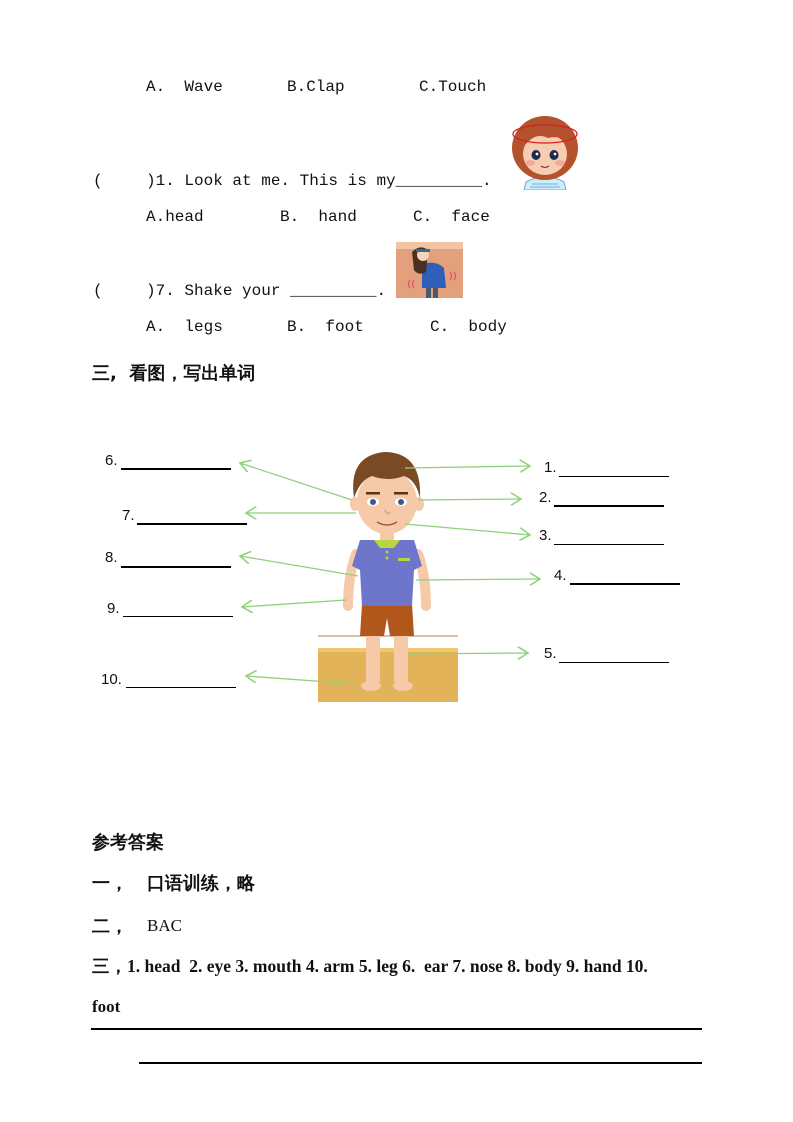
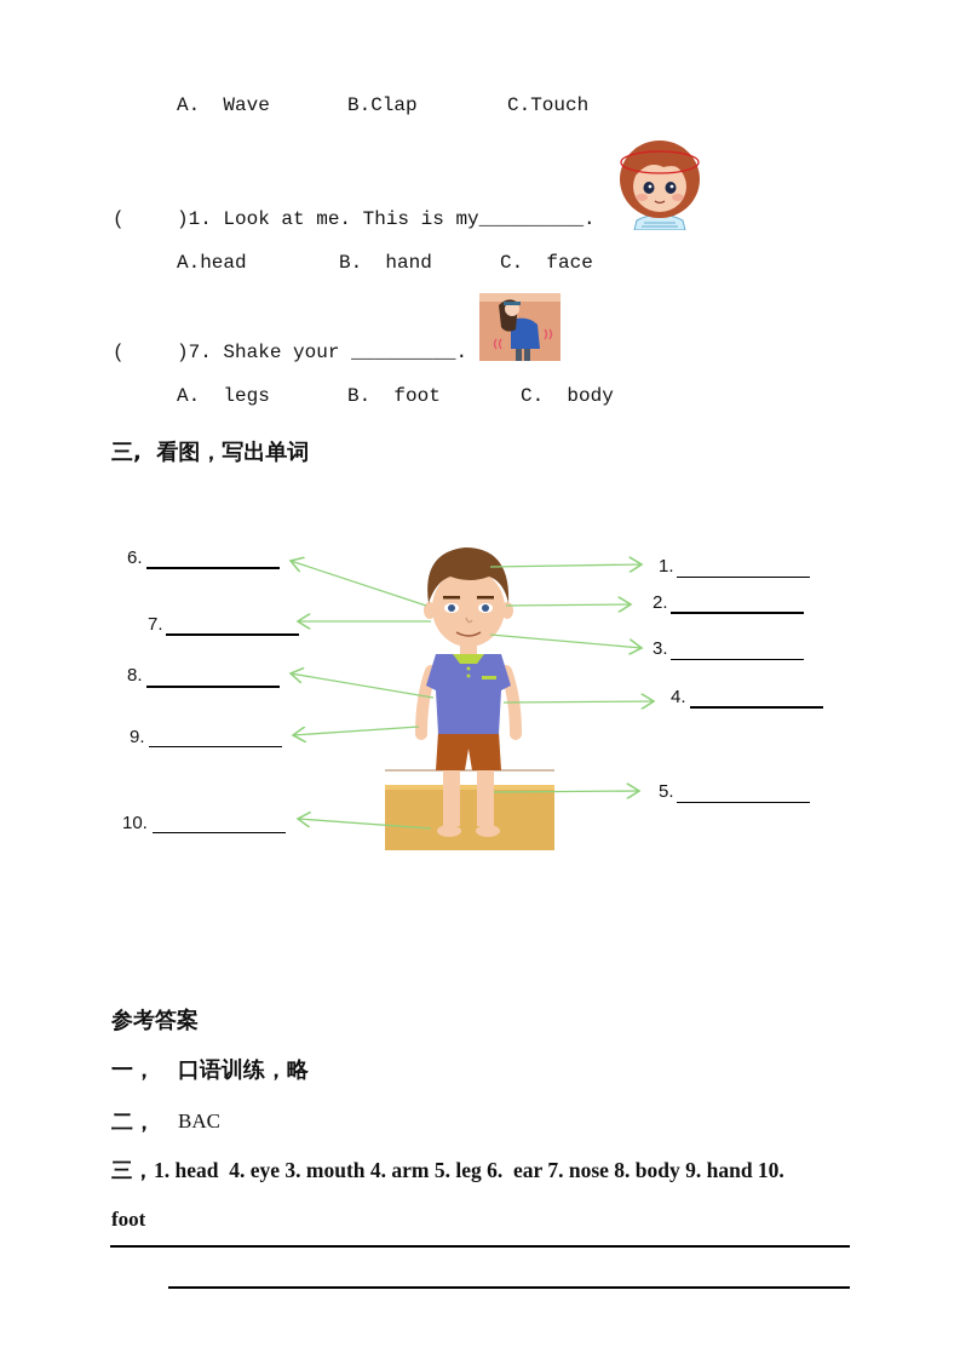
  A. Wave
  B.Clap
  C.Touch
  (
  )1. Look at me. This is my_________.
  A.head
  B. hand
  C. face
  (
  )7. Shake your _________.
  A. legs
  B. foot
  C. body
  三, 看图，写出单词
  6.
  7.
  8.
  9.
  10.
  1.
  2.
  3.
  4.
  5.
  参考答案
  一，
  口语训练，略
  二，
  BAC
- 三，1. head 2. eye 3. mouth 4. arm 5. leg 6. ear 7. nose 8. body 9. hand 10.
+ 三，1. head 4. eye 3. mouth 4. arm 5. leg 6. ear 7. nose 8. body 9. hand 10.
  foot
